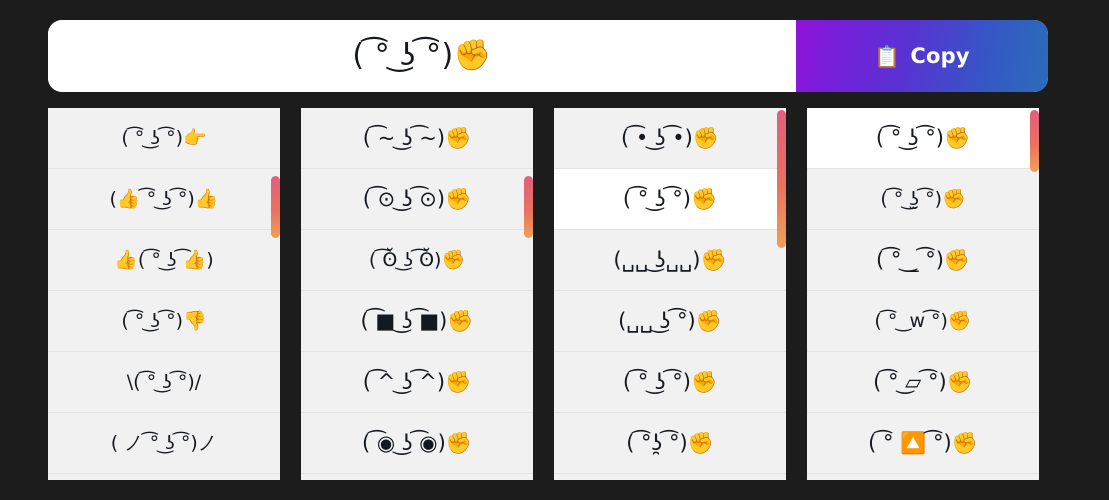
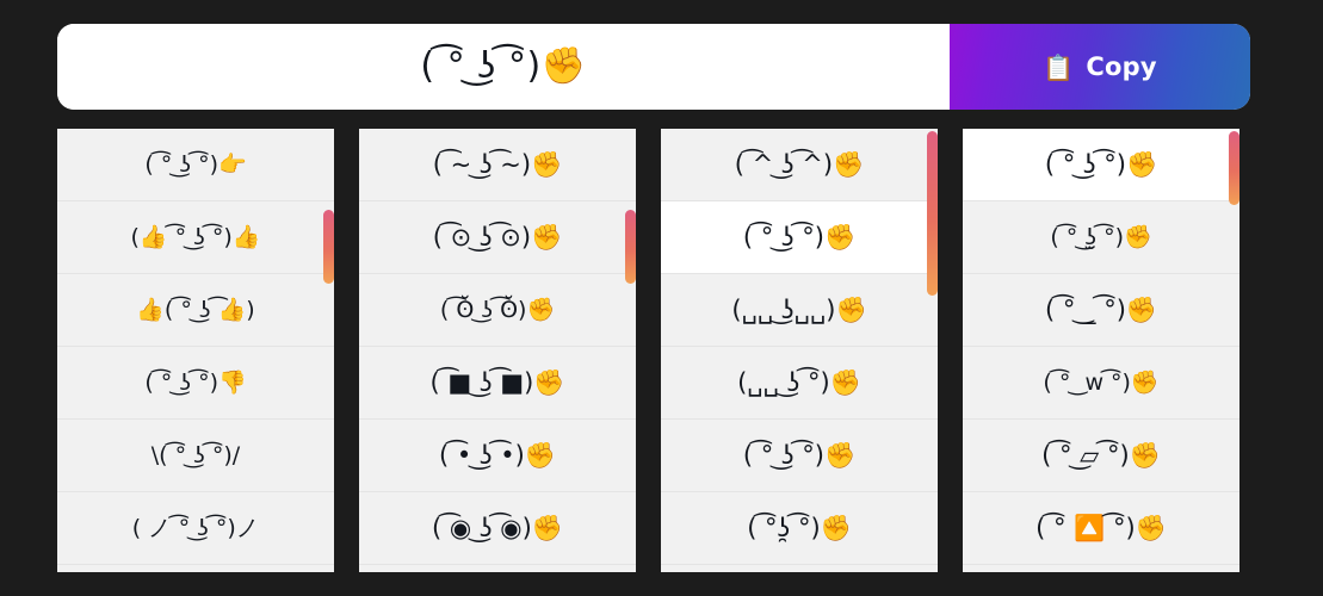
  ( ͡° ͜ʖ ͡°)✊
  📋
  Copy
  ( ͡° ͜ʖ ͡°)👉
  (👍 ͡° ͜ʖ ͡°)👍
  👍( ͡° ͜ʖ ͡👍)
  ( ͡° ͜ʖ ͡°)👎
  \( ͡° ͜ʖ ͡°)/
  ( ノ ͡° ͜ʖ ͡°)ノ
  ( ͡~ ͜ʖ ͡~)✊
  ( ͡⊙ ͜ʖ ͡⊙)✊
  ( ͡ʘ̆ ͜ʖ ͡ʘ̆)✊
  ( ͡■ ͜ʖ ͡■)✊
- ( ͡^ ͜ʖ ͡^)✊
+ ( ͡• ͜ʖ ͡•)✊
  ( ͡◉ ͜ʖ ͡◉)✊
- ( ͡• ͜ʖ ͡•)✊
+ ( ͡^ ͜ʖ ͡^)✊
  ( ͡° ͜ʖ ͡°)✊
  (␣␣ ͜ʖ␣␣)✊
  (␣␣ ͜ʖ ͡°)✊
  ( ͡° ͜ʖ ͡°)✊
  ( ͡°ʖ̯ ͡°)✊
  ( ͡° ͜ʖ ͡°)✊
  ( ͡° ͜ʖ̫ ͡°)✊
  ( ͡° ͜_ ͡°)✊
  ( ͡° ͜ w ͡°)✊
  ( ͡° ͜▱ ͡°)✊
  ( ͡° 🔼 ͡°)✊
